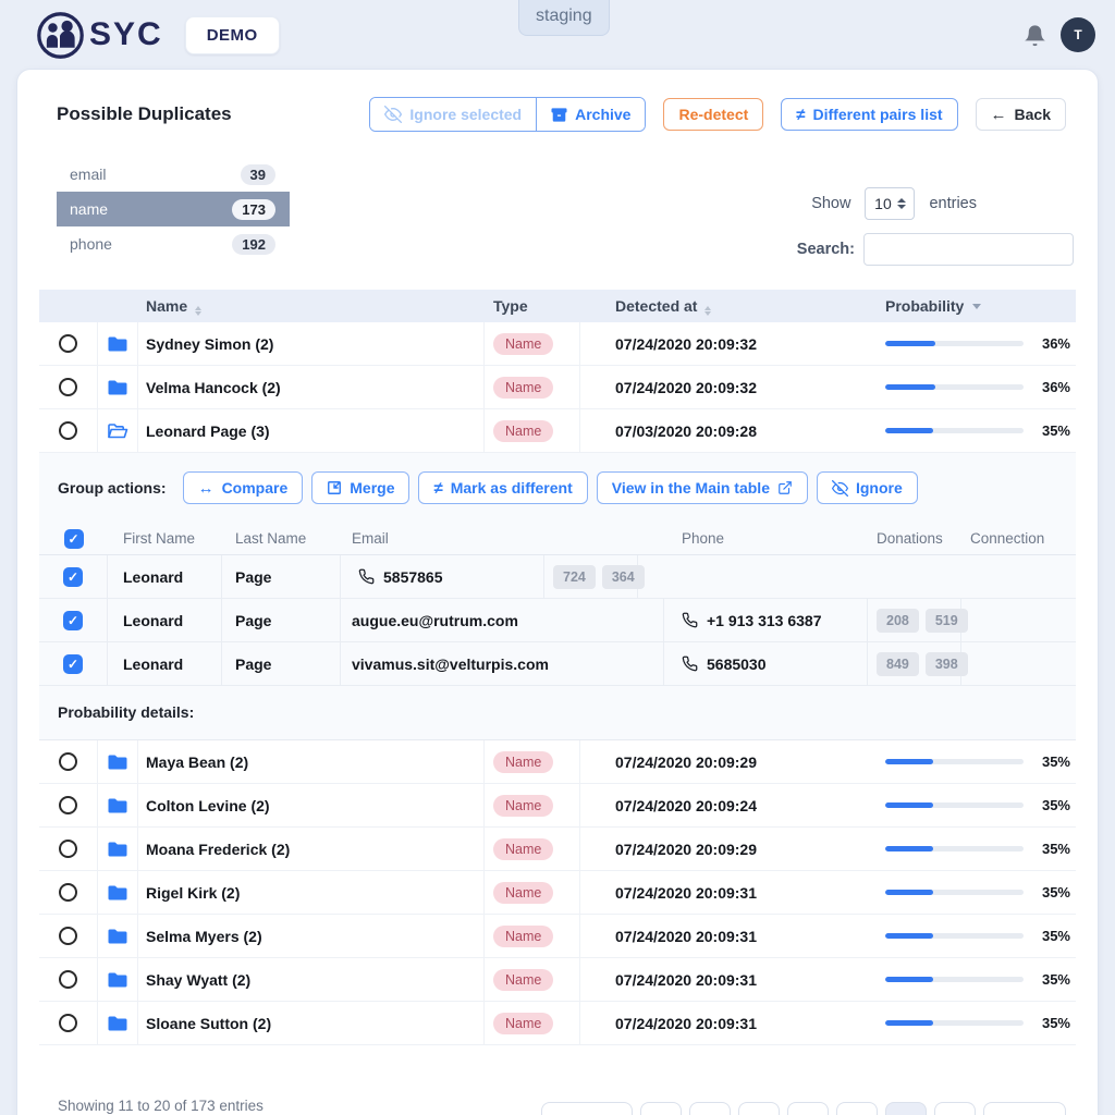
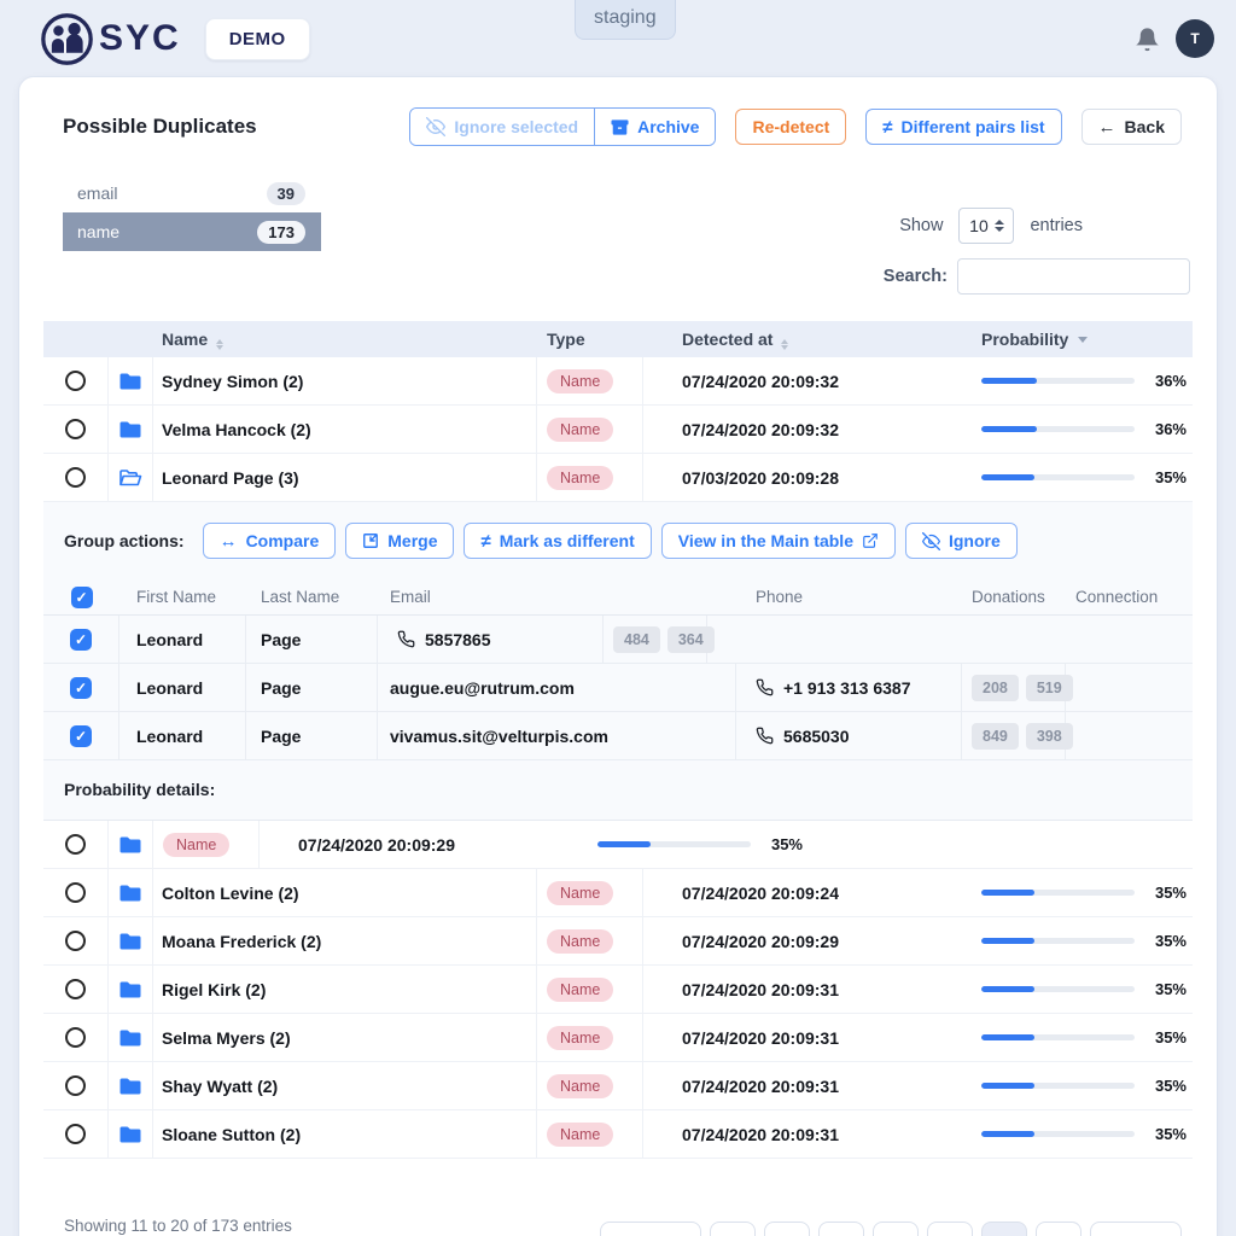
  SYC
  DEMO
  staging
  T
  Possible Duplicates
  Ignore selected
  Archive
  Re-detect
  ≠
  Different pairs list
  ←
  Back
  email
  39
  name
  173
- phone
- 192
  Show
  10
  entries
  Search:
  Name
  Type
  Detected at
  Probability
  Sydney Simon (2)
  Name
  07/24/2020 20:09:32
  36%
  Velma Hancock (2)
  Name
  07/24/2020 20:09:32
  36%
  Leonard Page (3)
  Name
  07/03/2020 20:09:28
  35%
  Group actions:
  ↔
  Compare
  Merge
  ≠
  Mark as different
  View in the Main table
  Ignore
  ✓
  First Name
  Last Name
  Email
  Phone
  Donations
  Connection
  ✓
  Leonard
  Page
  5857865
- 724
+ 484
  364
  ✓
  Leonard
  Page
  augue.eu@rutrum.com
  +1 913 313 6387
  208
  519
  ✓
  Leonard
  Page
  vivamus.sit@velturpis.com
  5685030
  849
  398
  Probability details:
- Maya Bean (2)
  Name
  07/24/2020 20:09:29
  35%
  Colton Levine (2)
  Name
  07/24/2020 20:09:24
  35%
  Moana Frederick (2)
  Name
  07/24/2020 20:09:29
  35%
  Rigel Kirk (2)
  Name
  07/24/2020 20:09:31
  35%
  Selma Myers (2)
  Name
  07/24/2020 20:09:31
  35%
  Shay Wyatt (2)
  Name
  07/24/2020 20:09:31
  35%
  Sloane Sutton (2)
  Name
  07/24/2020 20:09:31
  35%
  Showing 11 to 20 of 173 entries
